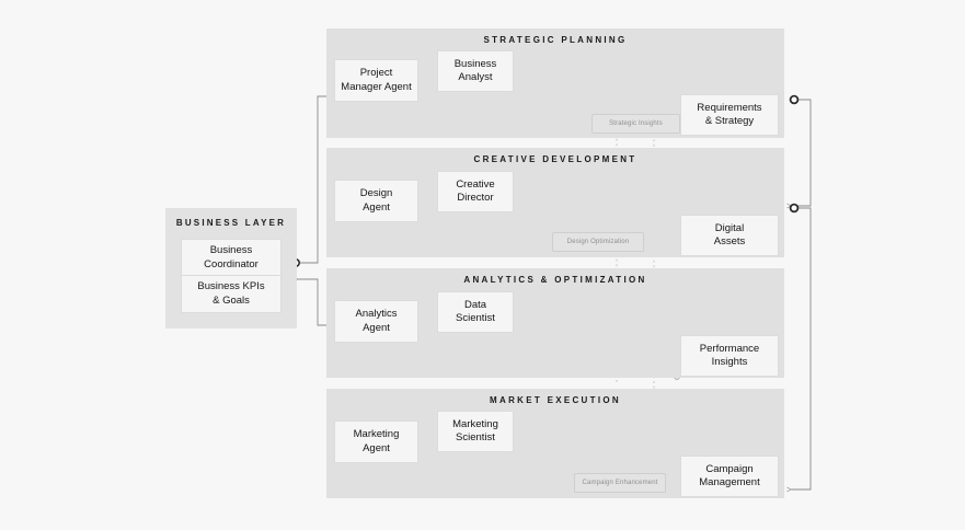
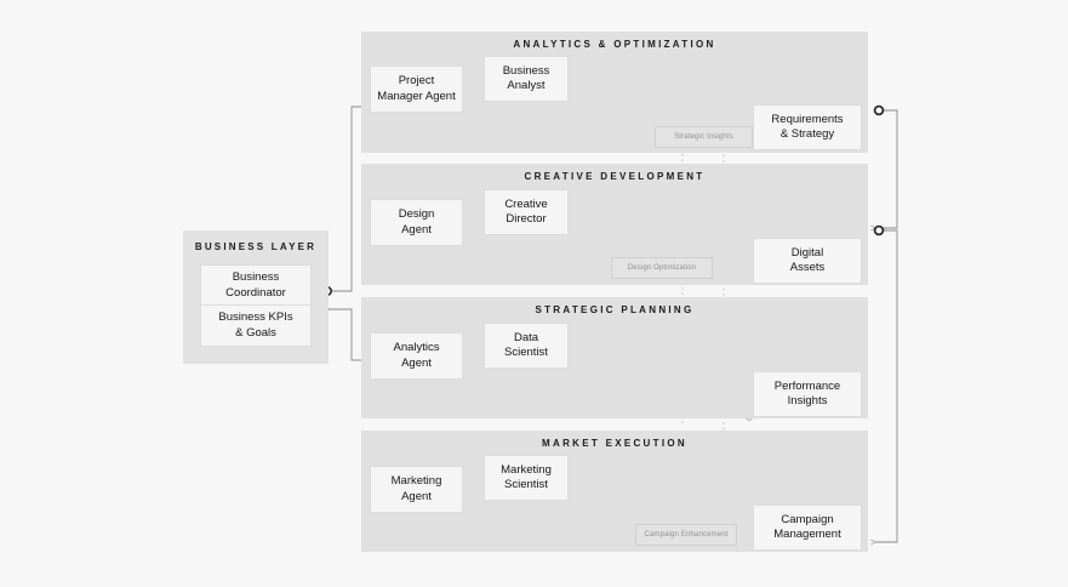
  BUSINESS LAYER
  Business
  Coordinator
  Business KPIs
  & Goals
- STRATEGIC PLANNING
+ ANALYTICS & OPTIMIZATION
  Project
  Manager Agent
  Business
  Analyst
  Requirements
  & Strategy
  CREATIVE DEVELOPMENT
  Design
  Agent
  Creative
  Director
  Digital
  Assets
- ANALYTICS & OPTIMIZATION
+ STRATEGIC PLANNING
  Analytics
  Agent
  Data
  Scientist
  Performance
  Insights
  MARKET EXECUTION
  Marketing
  Agent
  Marketing
  Scientist
  Campaign
  Management
